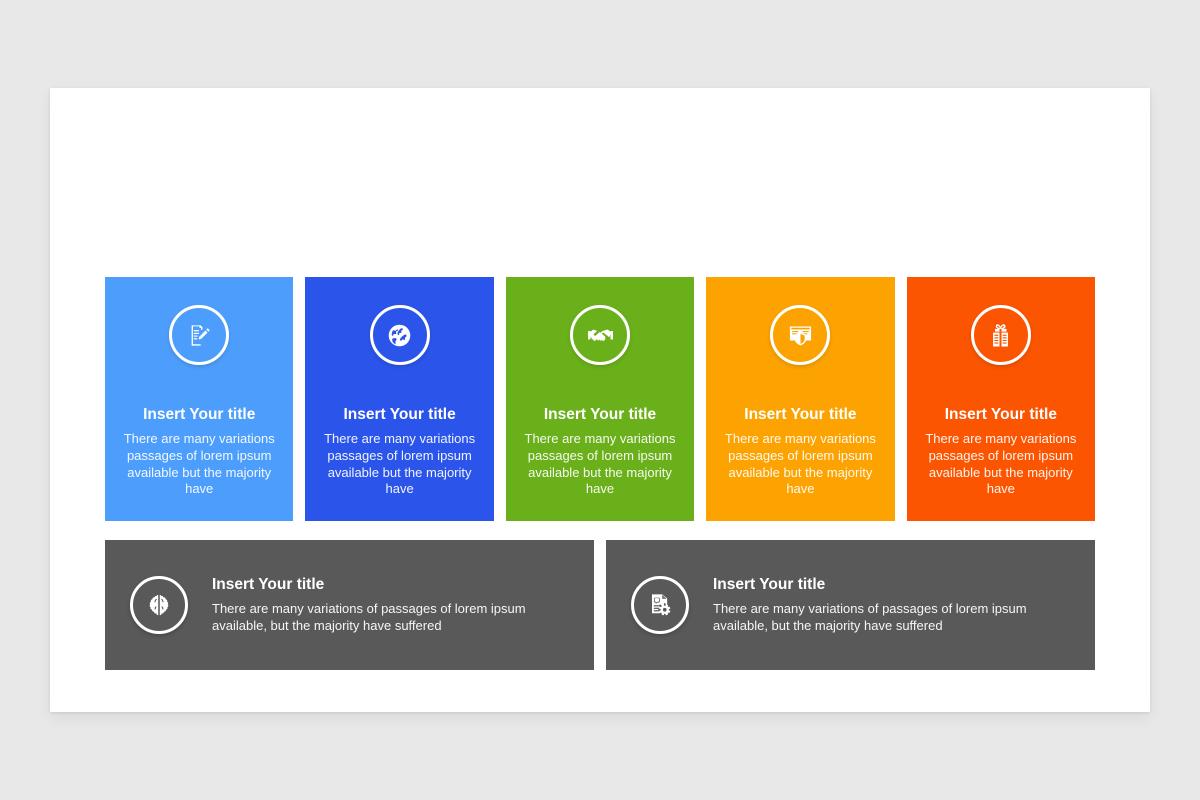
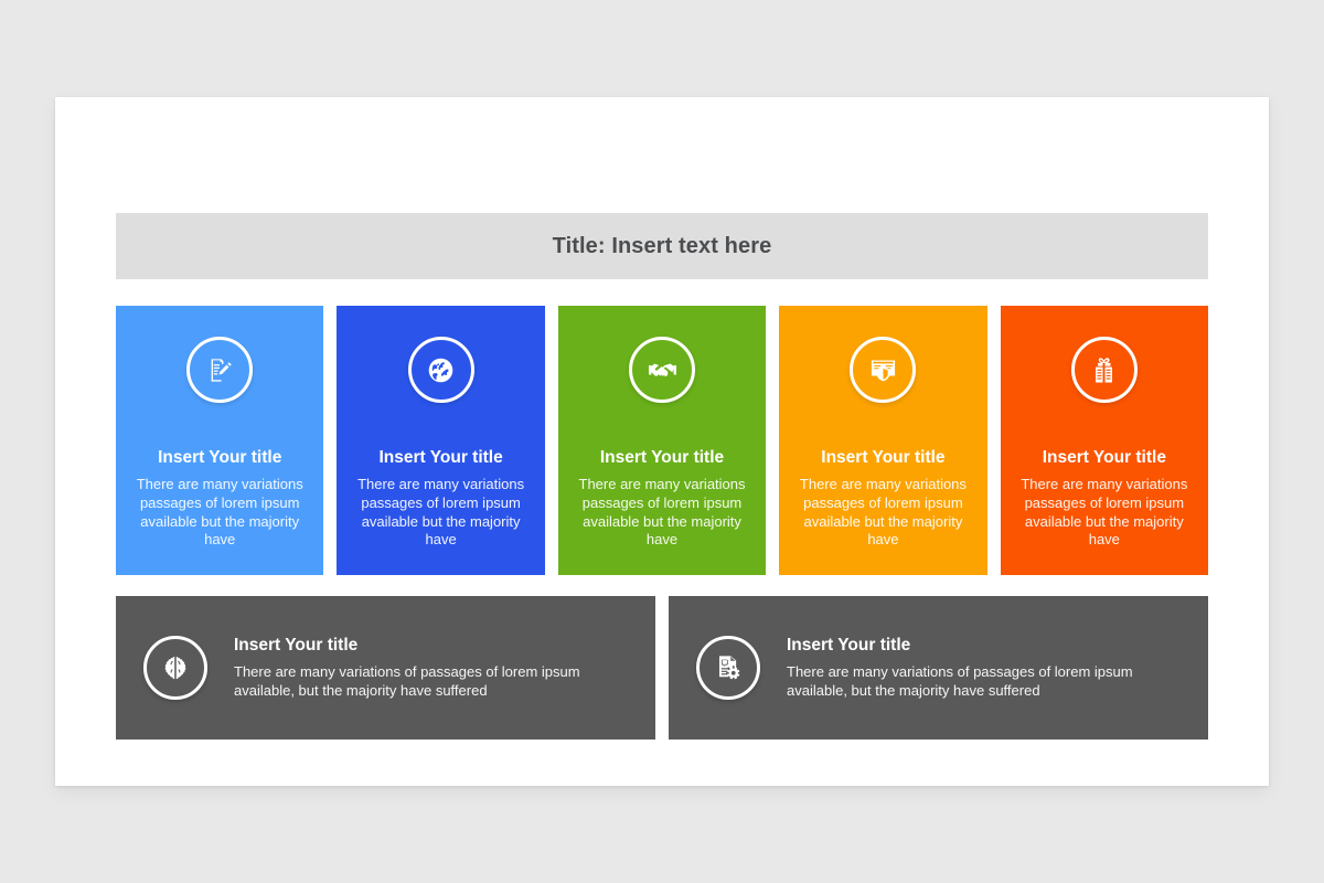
+ Title: Insert text here
  Insert Your title
  There are many variations passages of lorem ipsum available but the majority have
  Insert Your title
  There are many variations passages of lorem ipsum available but the majority have
  Insert Your title
  There are many variations passages of lorem ipsum available but the majority have
  Insert Your title
  There are many variations passages of lorem ipsum available but the majority have
  Insert Your title
  There are many variations passages of lorem ipsum available but the majority have
  Insert Your title
  There are many variations of passages of lorem ipsum available, but the majority have suffered
  Insert Your title
  There are many variations of passages of lorem ipsum available, but the majority have suffered
